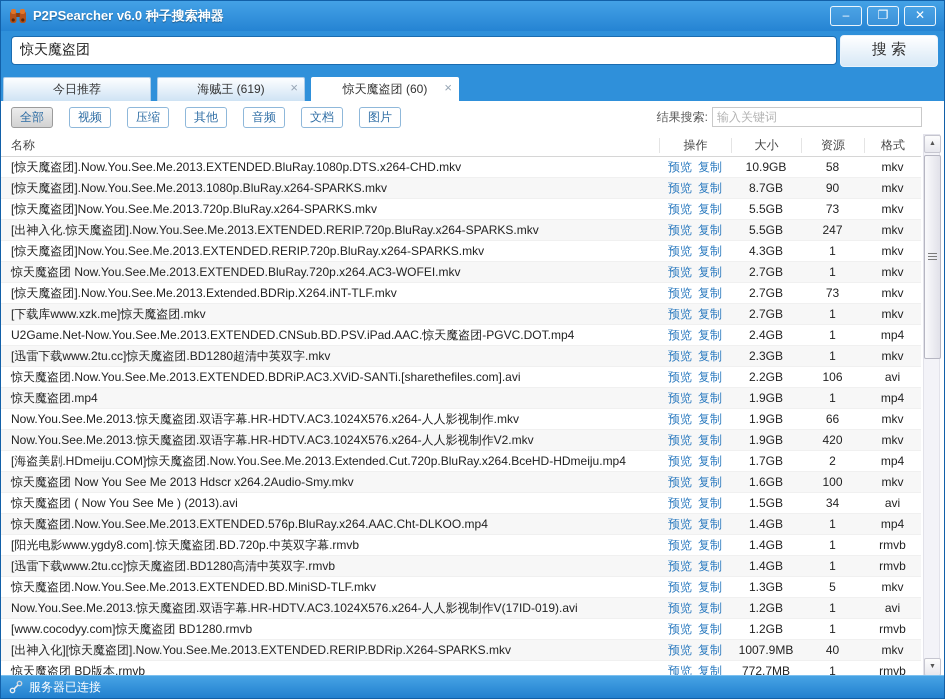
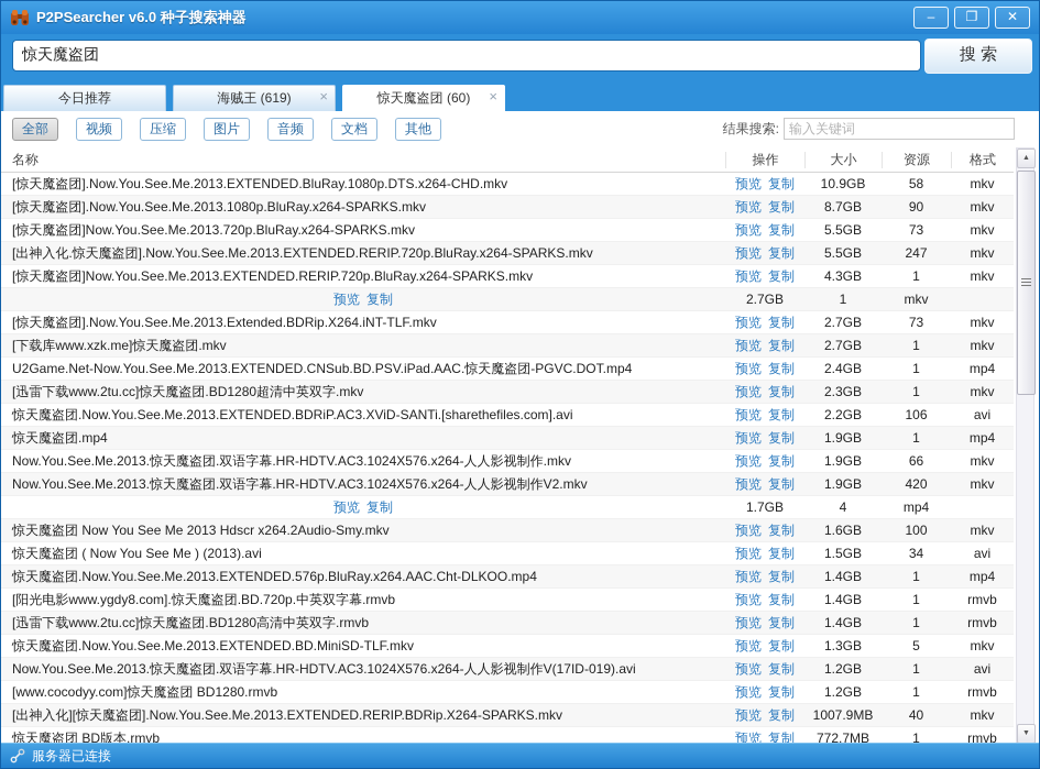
  P2PSearcher v6.0 种子搜索神器
  –
  ❐
  ✕
  惊天魔盗团
  搜 索
  今日推荐
  海贼王 (619)
  ×
  惊天魔盗团 (60)
  ×
  全部
  视频
  压缩
- 其他
+ 图片
  音频
  文档
- 图片
+ 其他
  结果搜索:
  输入关键词
  名称
  操作
  大小
  资源
  格式
  [惊天魔盗团].Now.You.See.Me.2013.EXTENDED.BluRay.1080p.DTS.x264-CHD.mkv
  预览 复制
  10.9GB
  58
  mkv
  [惊天魔盗团].Now.You.See.Me.2013.1080p.BluRay.x264-SPARKS.mkv
  预览 复制
  8.7GB
  90
  mkv
  [惊天魔盗团]Now.You.See.Me.2013.720p.BluRay.x264-SPARKS.mkv
  预览 复制
  5.5GB
  73
  mkv
  [出神入化.惊天魔盗团].Now.You.See.Me.2013.EXTENDED.RERIP.720p.BluRay.x264-SPARKS.mkv
  预览 复制
  5.5GB
  247
  mkv
  [惊天魔盗团]Now.You.See.Me.2013.EXTENDED.RERIP.720p.BluRay.x264-SPARKS.mkv
  预览 复制
  4.3GB
  1
  mkv
- 惊天魔盗团 Now.You.See.Me.2013.EXTENDED.BluRay.720p.x264.AC3-WOFEI.mkv
  预览 复制
  2.7GB
  1
  mkv
  [惊天魔盗团].Now.You.See.Me.2013.Extended.BDRip.X264.iNT-TLF.mkv
  预览 复制
  2.7GB
  73
  mkv
  [下载库www.xzk.me]惊天魔盗团.mkv
  预览 复制
  2.7GB
  1
  mkv
  U2Game.Net-Now.You.See.Me.2013.EXTENDED.CNSub.BD.PSV.iPad.AAC.惊天魔盗团-PGVC.DOT.mp4
  预览 复制
  2.4GB
  1
  mp4
  [迅雷下载www.2tu.cc]惊天魔盗团.BD1280超清中英双字.mkv
  预览 复制
  2.3GB
  1
  mkv
  惊天魔盗团.Now.You.See.Me.2013.EXTENDED.BDRiP.AC3.XViD-SANTi.[sharethefiles.com].avi
  预览 复制
  2.2GB
  106
  avi
  惊天魔盗团.mp4
  预览 复制
  1.9GB
  1
  mp4
  Now.You.See.Me.2013.惊天魔盗团.双语字幕.HR-HDTV.AC3.1024X576.x264-人人影视制作.mkv
  预览 复制
  1.9GB
  66
  mkv
  Now.You.See.Me.2013.惊天魔盗团.双语字幕.HR-HDTV.AC3.1024X576.x264-人人影视制作V2.mkv
  预览 复制
  1.9GB
  420
  mkv
- [海盗美剧.HDmeiju.COM]惊天魔盗团.Now.You.See.Me.2013.Extended.Cut.720p.BluRay.x264.BceHD-HDmeiju.mp4
  预览 复制
  1.7GB
- 2
+ 4
  mp4
  惊天魔盗团 Now You See Me 2013 Hdscr x264.2Audio-Smy.mkv
  预览 复制
  1.6GB
  100
  mkv
  惊天魔盗团 ( Now You See Me ) (2013).avi
  预览 复制
  1.5GB
  34
  avi
  惊天魔盗团.Now.You.See.Me.2013.EXTENDED.576p.BluRay.x264.AAC.Cht-DLKOO.mp4
  预览 复制
  1.4GB
  1
  mp4
  [阳光电影www.ygdy8.com].惊天魔盗团.BD.720p.中英双字幕.rmvb
  预览 复制
  1.4GB
  1
  rmvb
  [迅雷下载www.2tu.cc]惊天魔盗团.BD1280高清中英双字.rmvb
  预览 复制
  1.4GB
  1
  rmvb
  惊天魔盗团.Now.You.See.Me.2013.EXTENDED.BD.MiniSD-TLF.mkv
  预览 复制
  1.3GB
  5
  mkv
  Now.You.See.Me.2013.惊天魔盗团.双语字幕.HR-HDTV.AC3.1024X576.x264-人人影视制作V(17ID-019).avi
  预览 复制
  1.2GB
  1
  avi
  [www.cocodyy.com]惊天魔盗团 BD1280.rmvb
  预览 复制
  1.2GB
  1
  rmvb
  [出神入化][惊天魔盗团].Now.You.See.Me.2013.EXTENDED.RERIP.BDRip.X264-SPARKS.mkv
  预览 复制
  1007.9MB
  40
  mkv
  惊天魔盗团 BD版本.rmvb
  预览 复制
  772.7MB
  1
  rmvb
  服务器已连接
